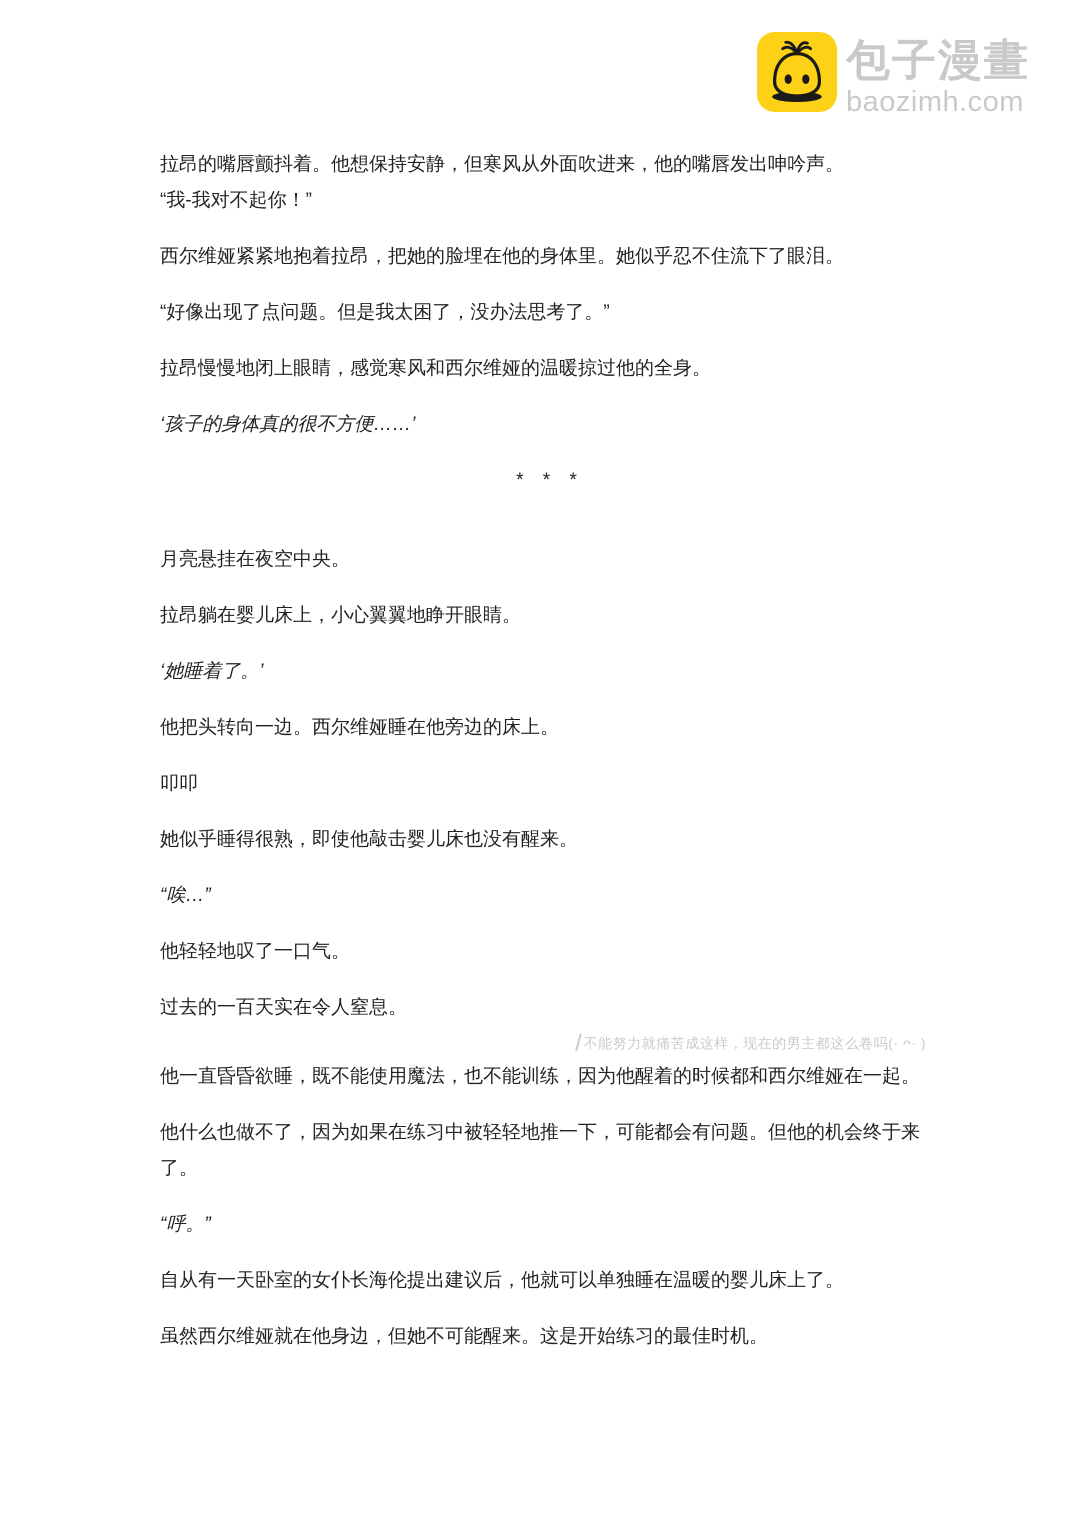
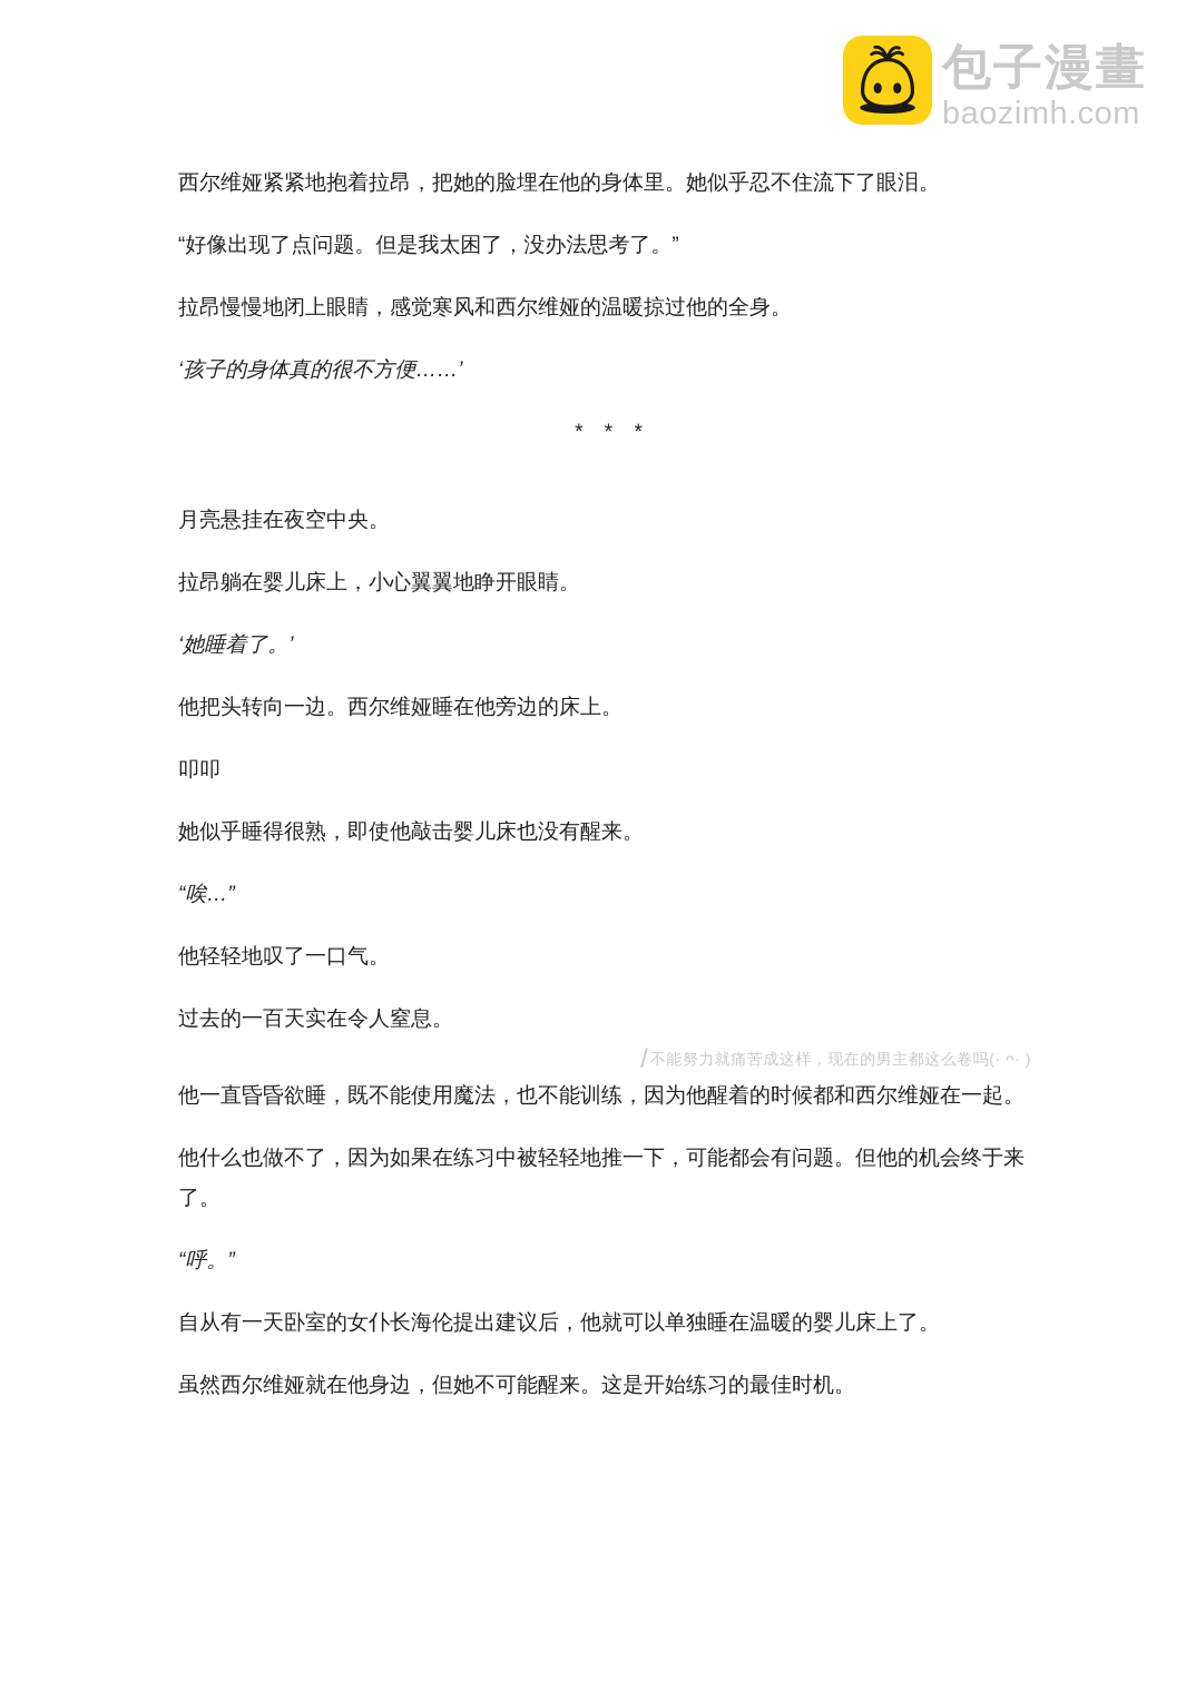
  包子漫畫
  baozimh.com
- 拉昂的嘴唇颤抖着。他想保持安静，但寒风从外面吹进来，他的嘴唇发出呻吟声。
- “我-我对不起你！”
  西尔维娅紧紧地抱着拉昂，把她的脸埋在他的身体里。她似乎忍不住流下了眼泪。
  “好像出现了点问题。但是我太困了，没办法思考了。”
  拉昂慢慢地闭上眼睛，感觉寒风和西尔维娅的温暖掠过他的全身。
  ‘孩子的身体真的很不方便……’
  * * *
  月亮悬挂在夜空中央。
  拉昂躺在婴儿床上，小心翼翼地睁开眼睛。
  ‘她睡着了。’
  他把头转向一边。西尔维娅睡在他旁边的床上。
  叩叩
  她似乎睡得很熟，即使他敲击婴儿床也没有醒来。
  “唉…”
  他轻轻地叹了一口气。
  过去的一百天实在令人窒息。
  / 不能努力就痛苦成这样，现在的男主都这么卷吗(· ᴖ· )
  他一直昏昏欲睡，既不能使用魔法，也不能训练，因为他醒着的时候都和西尔维娅在一起。
  他什么也做不了，因为如果在练习中被轻轻地推一下，可能都会有问题。但他的机会终于来了。
  “呼。”
  自从有一天卧室的女仆长海伦提出建议后，他就可以单独睡在温暖的婴儿床上了。
  虽然西尔维娅就在他身边，但她不可能醒来。这是开始练习的最佳时机。
